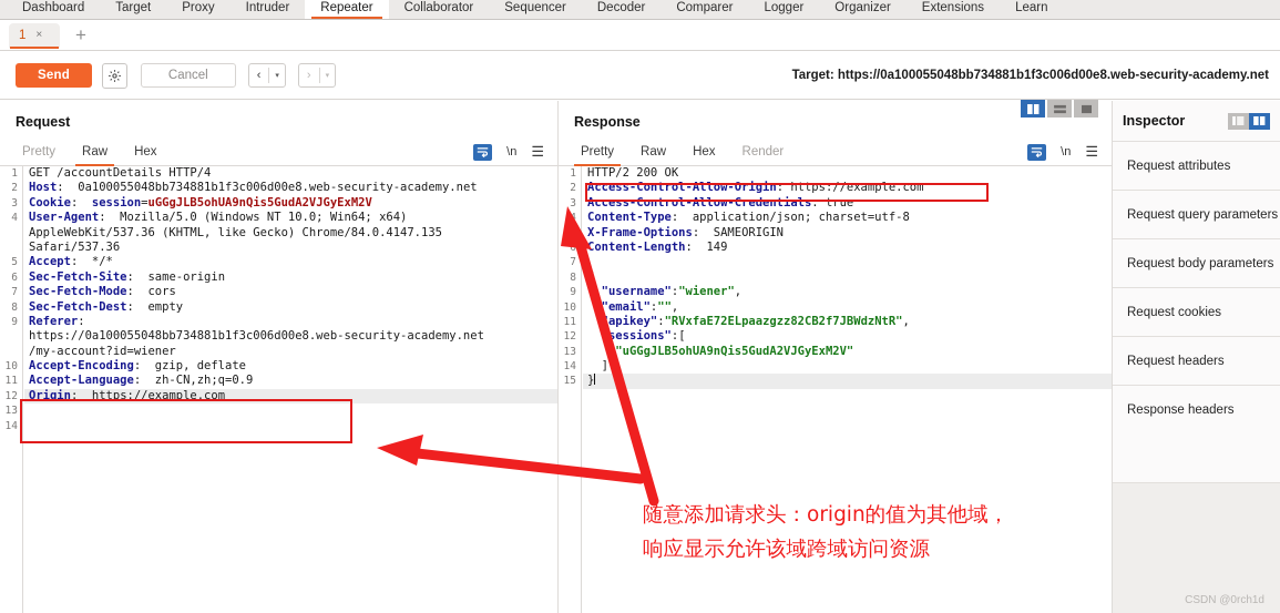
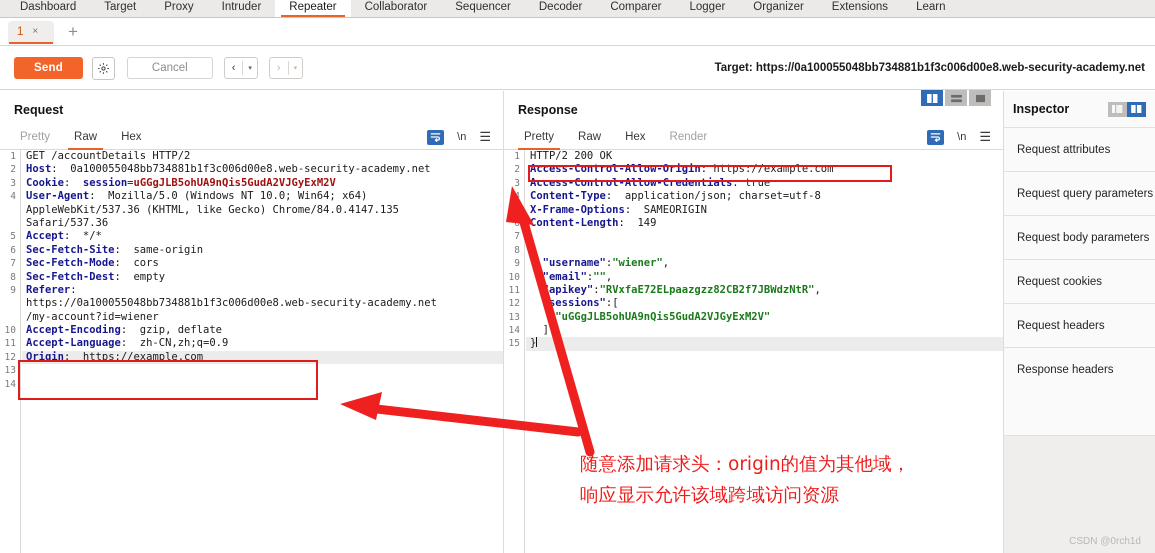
  Dashboard
  Target
  Proxy
  Intruder
  Repeater
  Collaborator
  Sequencer
  Decoder
  Comparer
  Logger
  Organizer
  Extensions
  Learn
  1
  ×
  +
  Send
  Cancel
  ‹
  ›
  Target: https://0a100055048bb734881b1f3c006d00e8.web-security-academy.net
  Request
  Pretty
  Raw
  Hex
  \n
  ☰
  1
  2
  3
  4
  5
  6
  7
  8
  9
  10
  11
  12
  13
  14
- GET /accountDetails HTTP/4
+ GET /accountDetails HTTP/2
  Host: 0a100055048bb734881b1f3c006d00e8.web-security-academy.net
  Cookie: session=uGGgJLB5ohUA9nQis5GudA2VJGyExM2V
  User-Agent: Mozilla/5.0 (Windows NT 10.0; Win64; x64)
  AppleWebKit/537.36 (KHTML, like Gecko) Chrome/84.0.4147.135
  Safari/537.36
  Accept: */*
  Sec-Fetch-Site: same-origin
  Sec-Fetch-Mode: cors
  Sec-Fetch-Dest: empty
  Referer:
  https://0a100055048bb734881b1f3c006d00e8.web-security-academy.net
  /my-account?id=wiener
  Accept-Encoding: gzip, deflate
  Accept-Language: zh-CN,zh;q=0.9
  Origin: https://example.com
  Response
  Pretty
  Raw
  Hex
  Render
  \n
  ☰
  1
  2
  3
  6
  7
  8
  9
  10
  11
  12
  13
  14
  15
  HTTP/2 200 OK
  Access-Control-Allow-Origin: https://example.com
  Access-Control-Allow-Credentials: true
  Content-Type: application/json; charset=utf-8
  X-Frame-Options: SAMEORIGIN
  Content-Length: 149
  "username":"wiener",
  "email":"",
  apikey":"RVxfaE72ELpaazgzz82CB2f7JBWdzNtR",
  sessions":[
  "uGGgJLB5ohUA9nQis5GudA2VJGyExM2V"
  ]
  }
  Inspector
  Request attributes
  Request query parameters
  Request body parameters
  Request cookies
  Request headers
  Response headers
  随意添加请求头：origin的值为其他域，
  响应显示允许该域跨域访问资源
  CSDN @0rch1d
